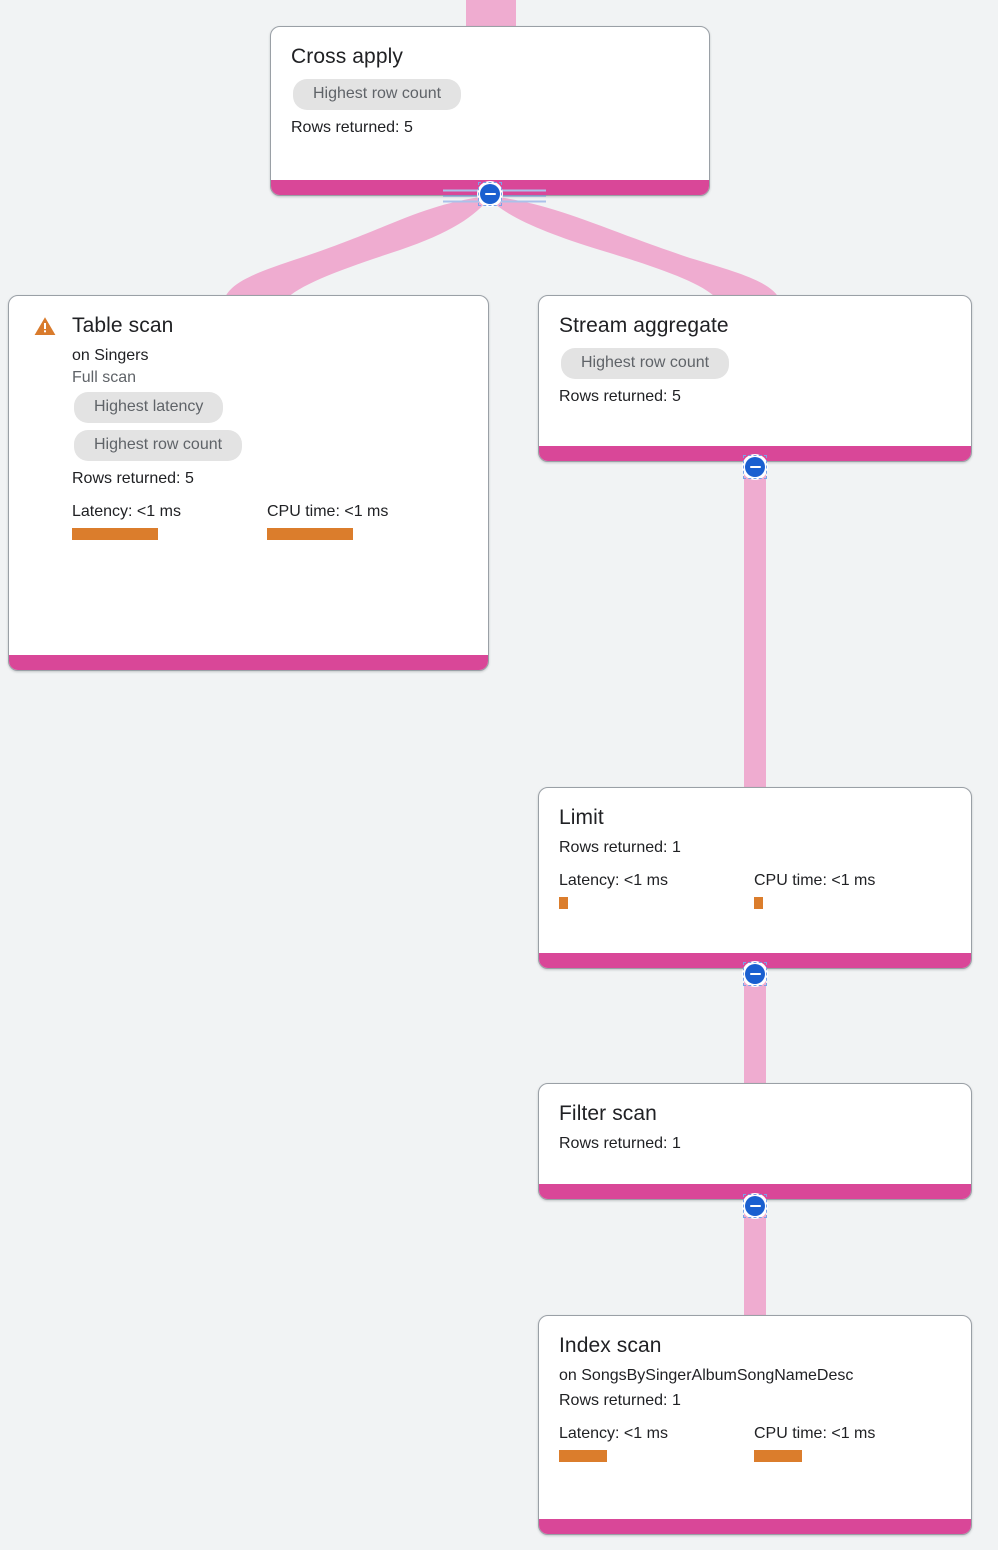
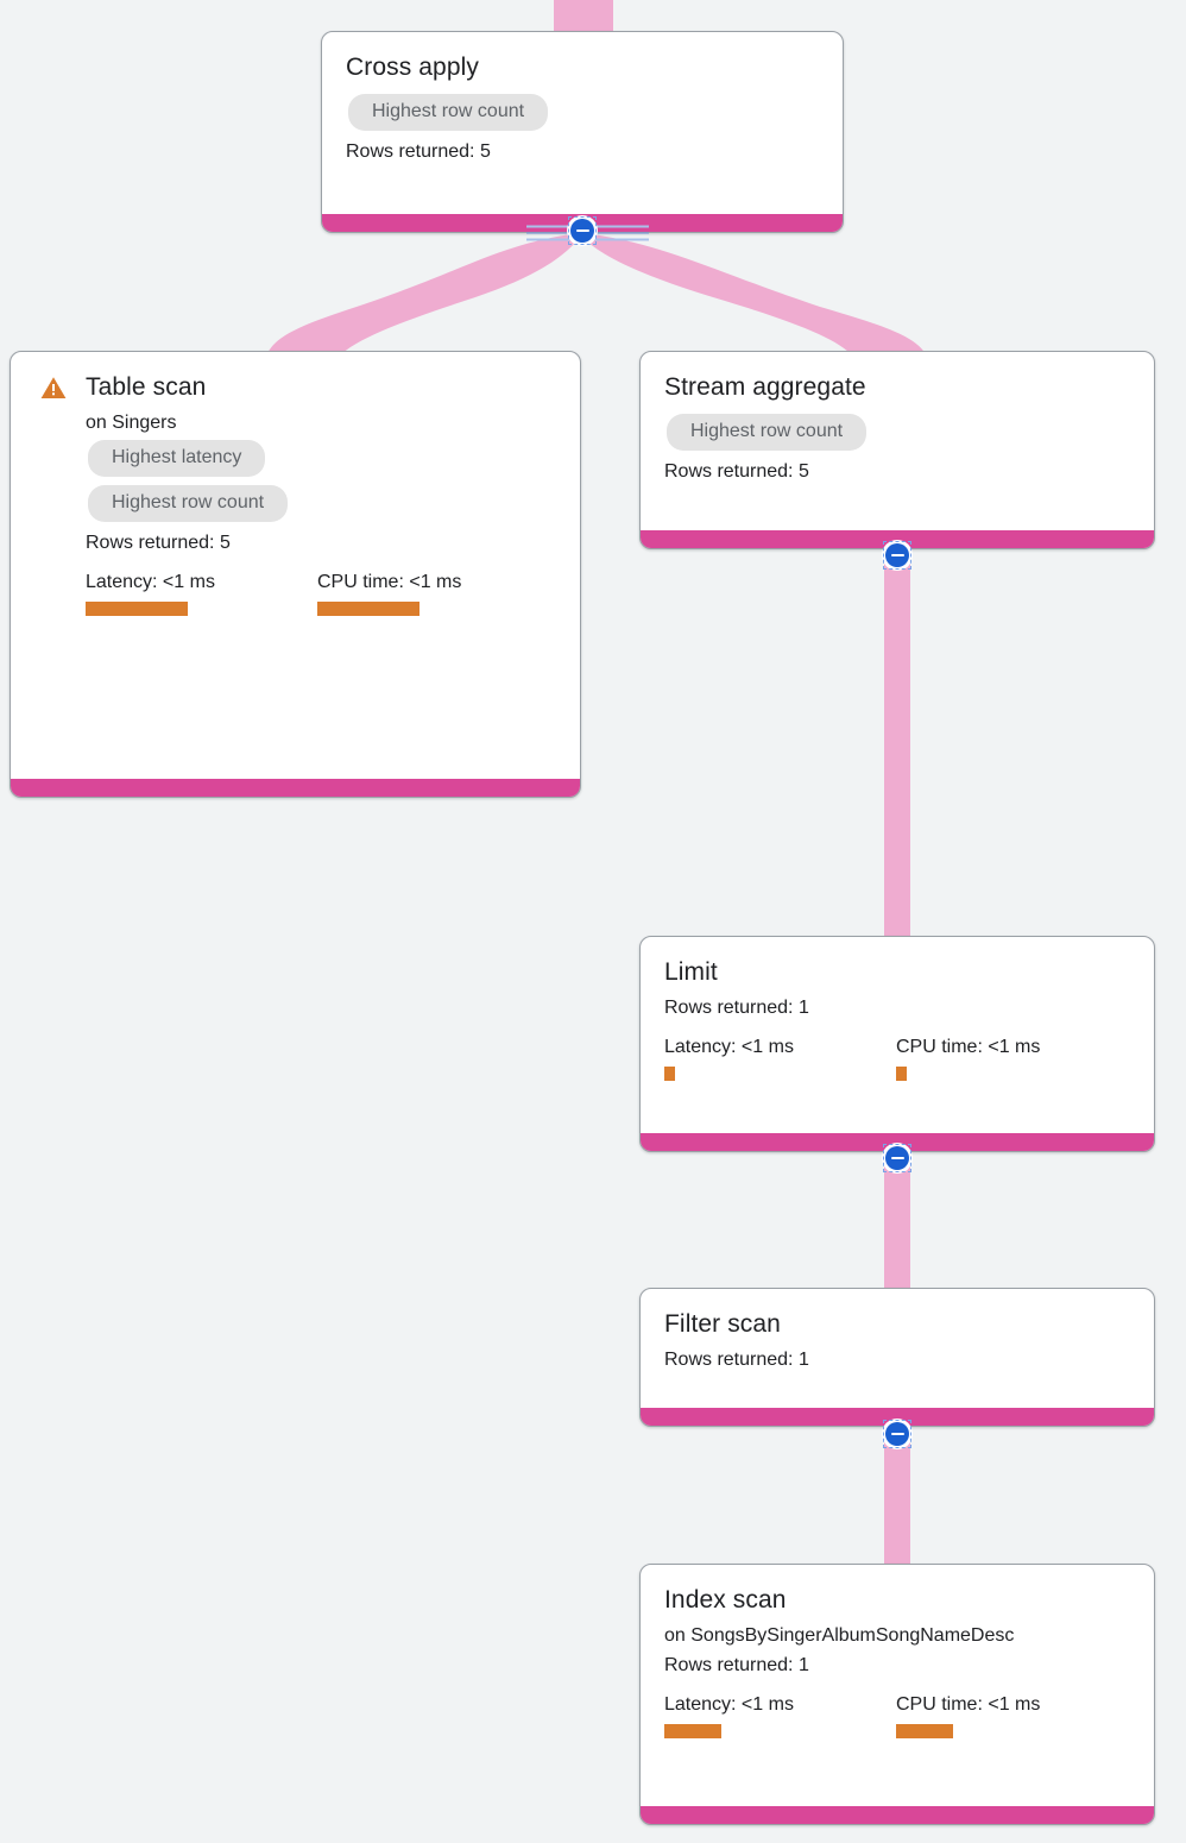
  Cross apply
  Highest row count
  Rows returned: 5
  Table scan
  on Singers
- Full scan
  Highest latency
  Highest row count
  Rows returned: 5
  Latency: <1 ms
  CPU time: <1 ms
  Stream aggregate
  Highest row count
  Rows returned: 5
  Limit
  Rows returned: 1
  Latency: <1 ms
  CPU time: <1 ms
  Filter scan
  Rows returned: 1
  Index scan
  on SongsBySingerAlbumSongNameDesc
  Rows returned: 1
  Latency: <1 ms
  CPU time: <1 ms
